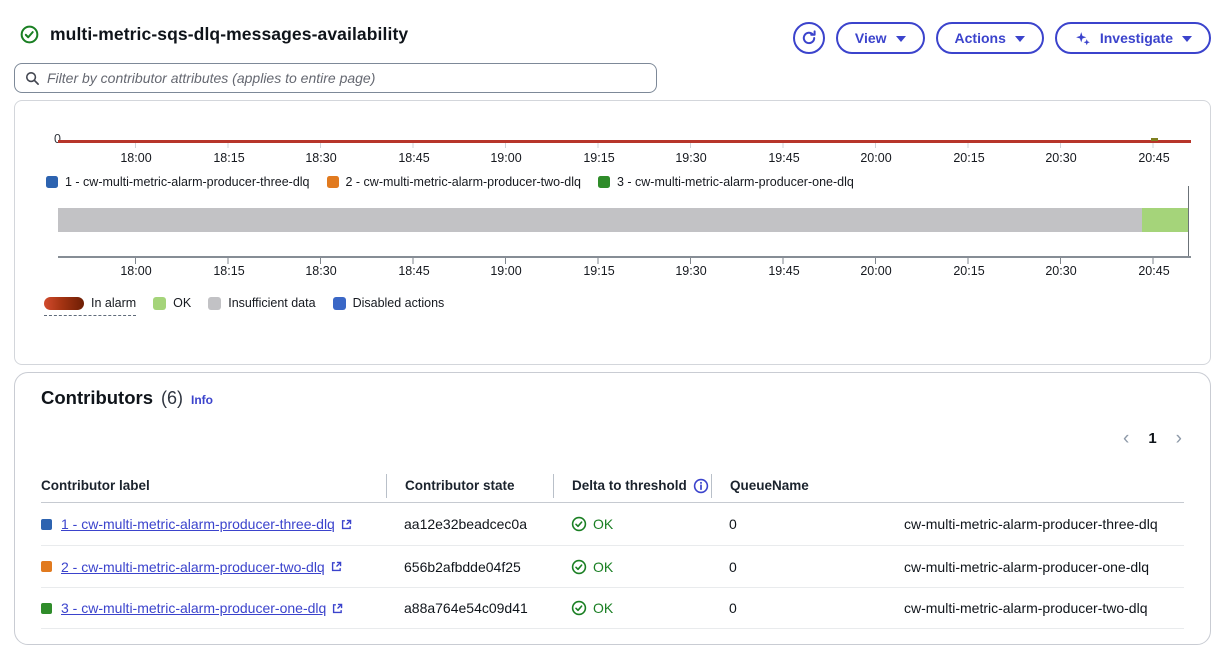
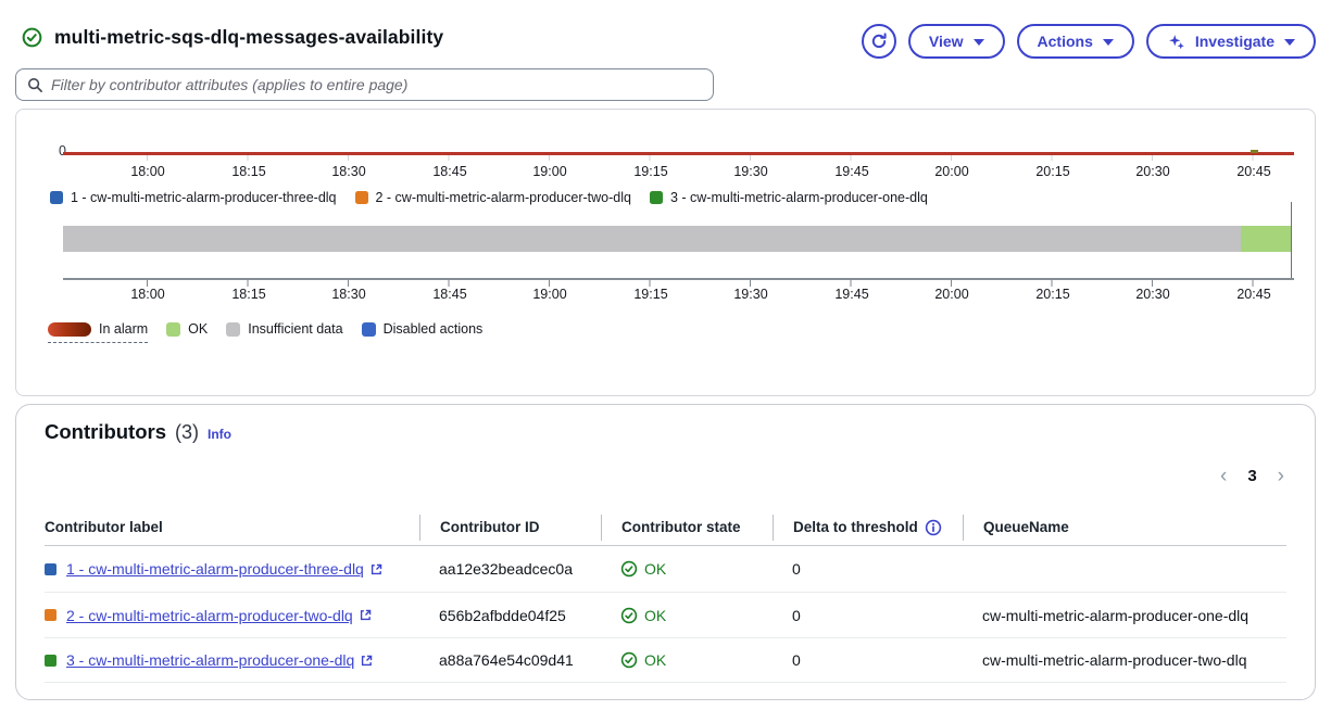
  multi-metric-sqs-dlq-messages-availability
  View
  Actions
  Investigate
  Filter by contributor attributes (applies to entire page)
  0
  18:00
  18:15
  18:30
  18:45
  19:00
  19:15
  19:30
  19:45
  20:00
  20:15
  20:30
  20:45
  1 - cw-multi-metric-alarm-producer-three-dlq
  2 - cw-multi-metric-alarm-producer-two-dlq
  3 - cw-multi-metric-alarm-producer-one-dlq
  18:00
  18:15
  18:30
  18:45
  19:00
  19:15
  19:30
  19:45
  20:00
  20:15
  20:30
  20:45
  In alarm
  OK
  Insufficient data
  Disabled actions
  Contributors
- (6)
+ (3)
  Info
  ‹
- 1
+ 3
  ›
  Contributor label
+ Contributor ID
  Contributor state
  Delta to threshold
  QueueName
  1 - cw-multi-metric-alarm-producer-three-dlq
  aa12e32beadcec0a
  OK
  0
- cw-multi-metric-alarm-producer-three-dlq
  2 - cw-multi-metric-alarm-producer-two-dlq
  656b2afbdde04f25
  OK
  0
  cw-multi-metric-alarm-producer-one-dlq
  3 - cw-multi-metric-alarm-producer-one-dlq
  a88a764e54c09d41
  OK
  0
  cw-multi-metric-alarm-producer-two-dlq
